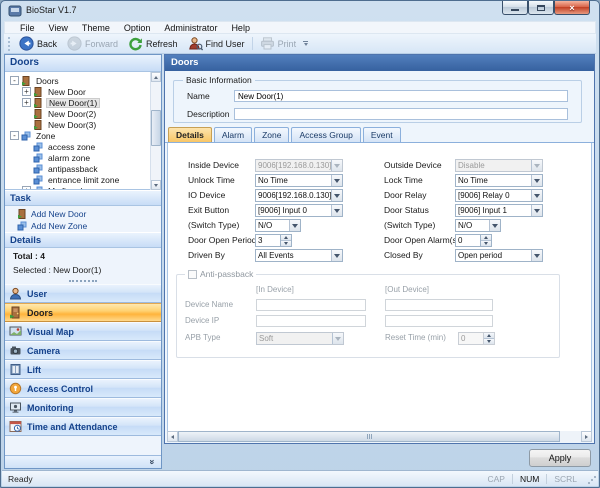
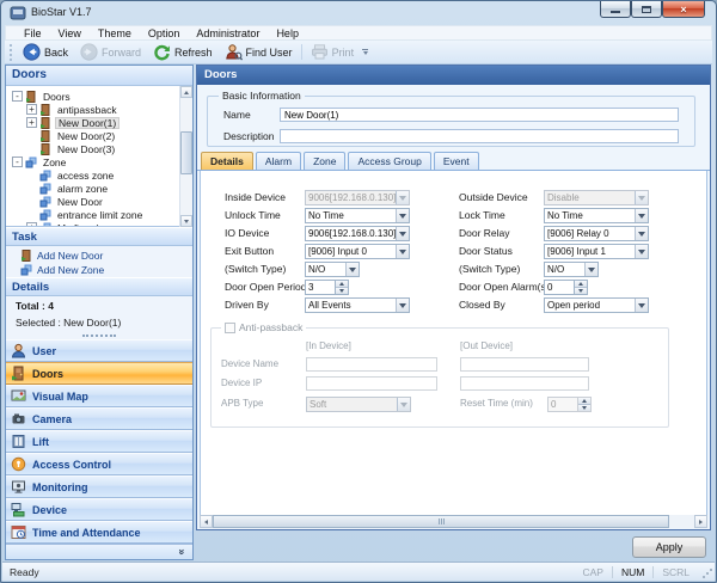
  BioStar V1.7
  ×
  File
  View
  Theme
  Option
  Administrator
  Help
  Back
  Forward
  Refresh
  Find User
  Print
  Doors
  -
  Doors
  +
- New Door
+ antipassback
  +
  New Door(1)
  New Door(2)
  New Door(3)
  -
  Zone
  access zone
  alarm zone
- antipassback
+ New Door
  entrance limit zone
  Task
  Add New Door
  Add New Zone
  Details
  Total : 4
  Selected : New Door(1)
  User
  Doors
  Visual Map
  Camera
  Lift
  Access Control
  Monitoring
+ Device
  Time and Attendance
  Doors
  Basic Information
  Name
  New Door(1)
  Description
  Details
  Alarm
  Zone
  Access Group
  Event
  Inside Device
  9006[192.168.0.130
  Outside Device
  Disable
  Unlock Time
  No Time
  Lock Time
  No Time
  IO Device
  9006[192.168.0.130
  Door Relay
  [9006] Relay 0
  Exit Button
  [9006] Input 0
  Door Status
  [9006] Input 1
  (Switch Type)
  N/O
  (Switch Type)
  N/O
  3
  Door Open Alarm(
  0
  Driven By
  All Events
  Closed By
  Open period
  Anti-passback
  [In Device]
  [Out Device]
  Device Name
  Device IP
  APB Type
  Soft
  Reset Time (min)
  0
  Apply
  Ready
  CAP
  NUM
  SCRL
